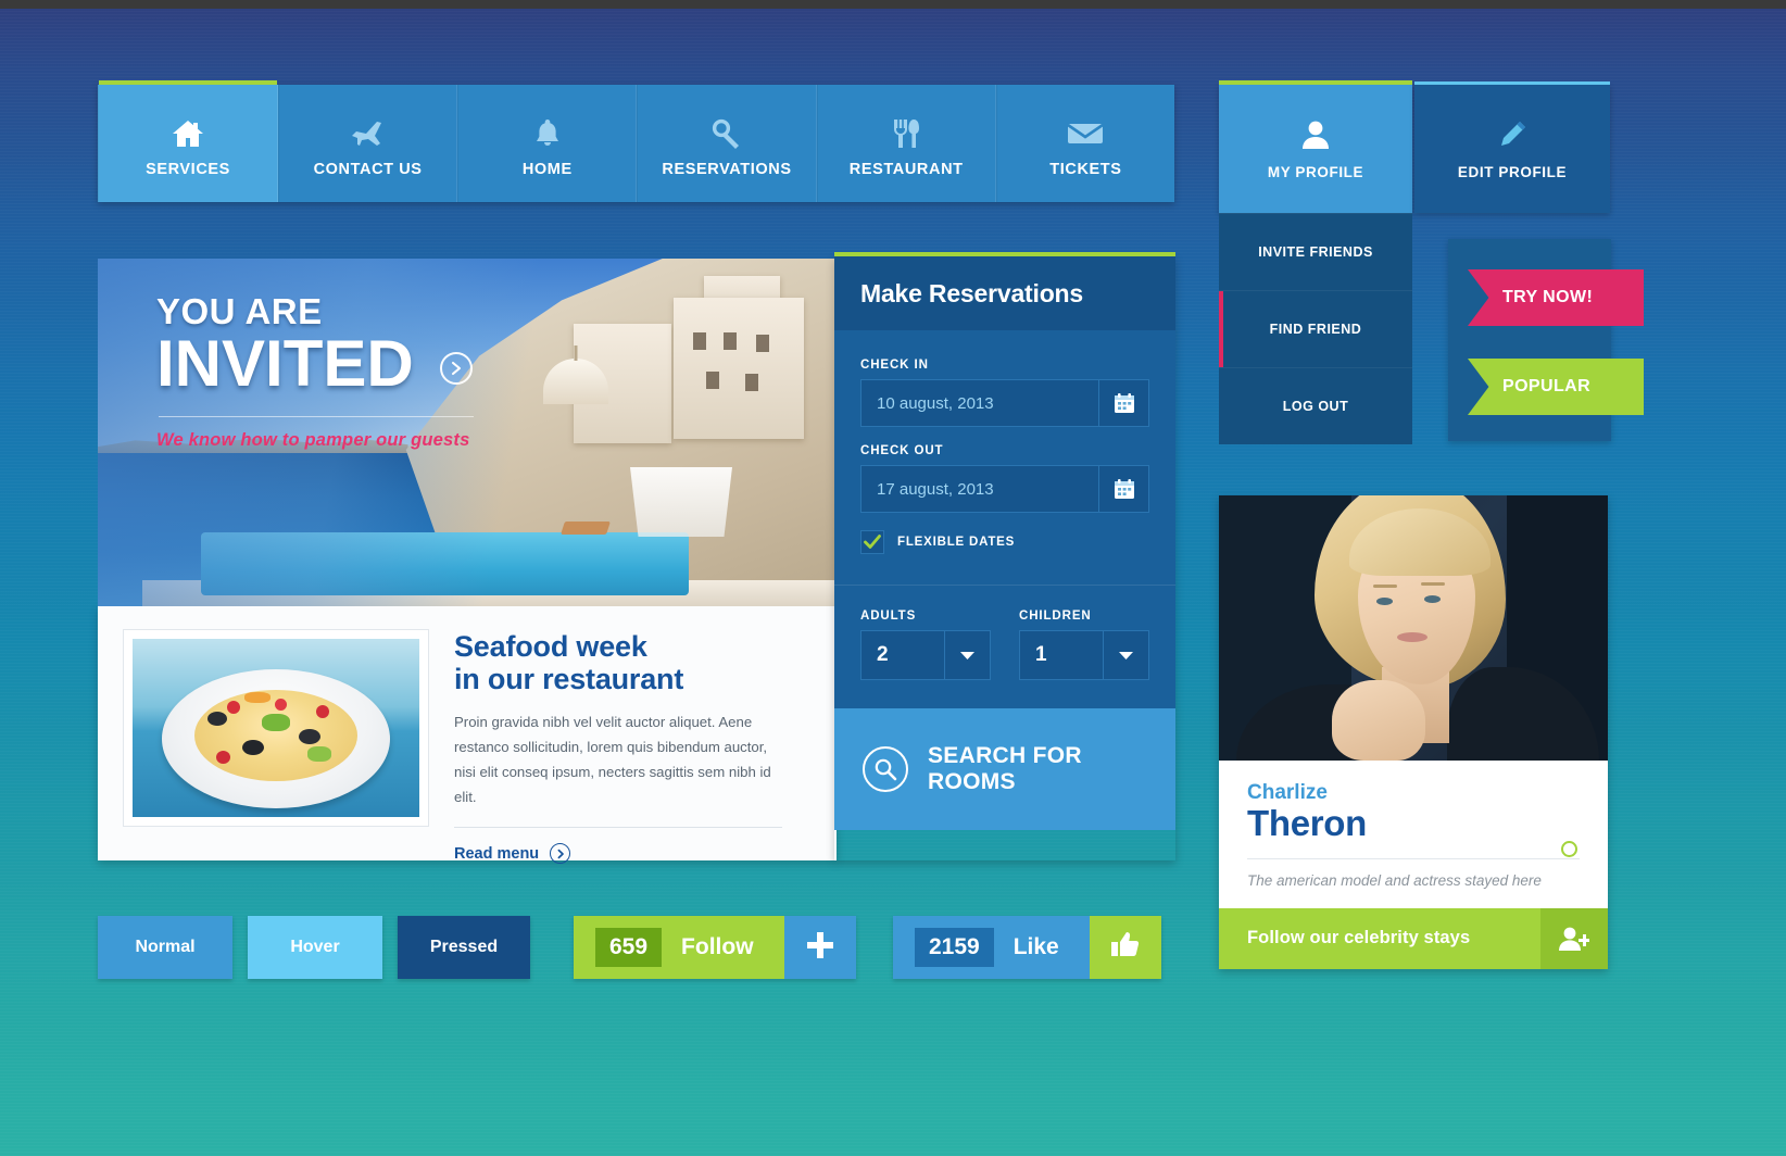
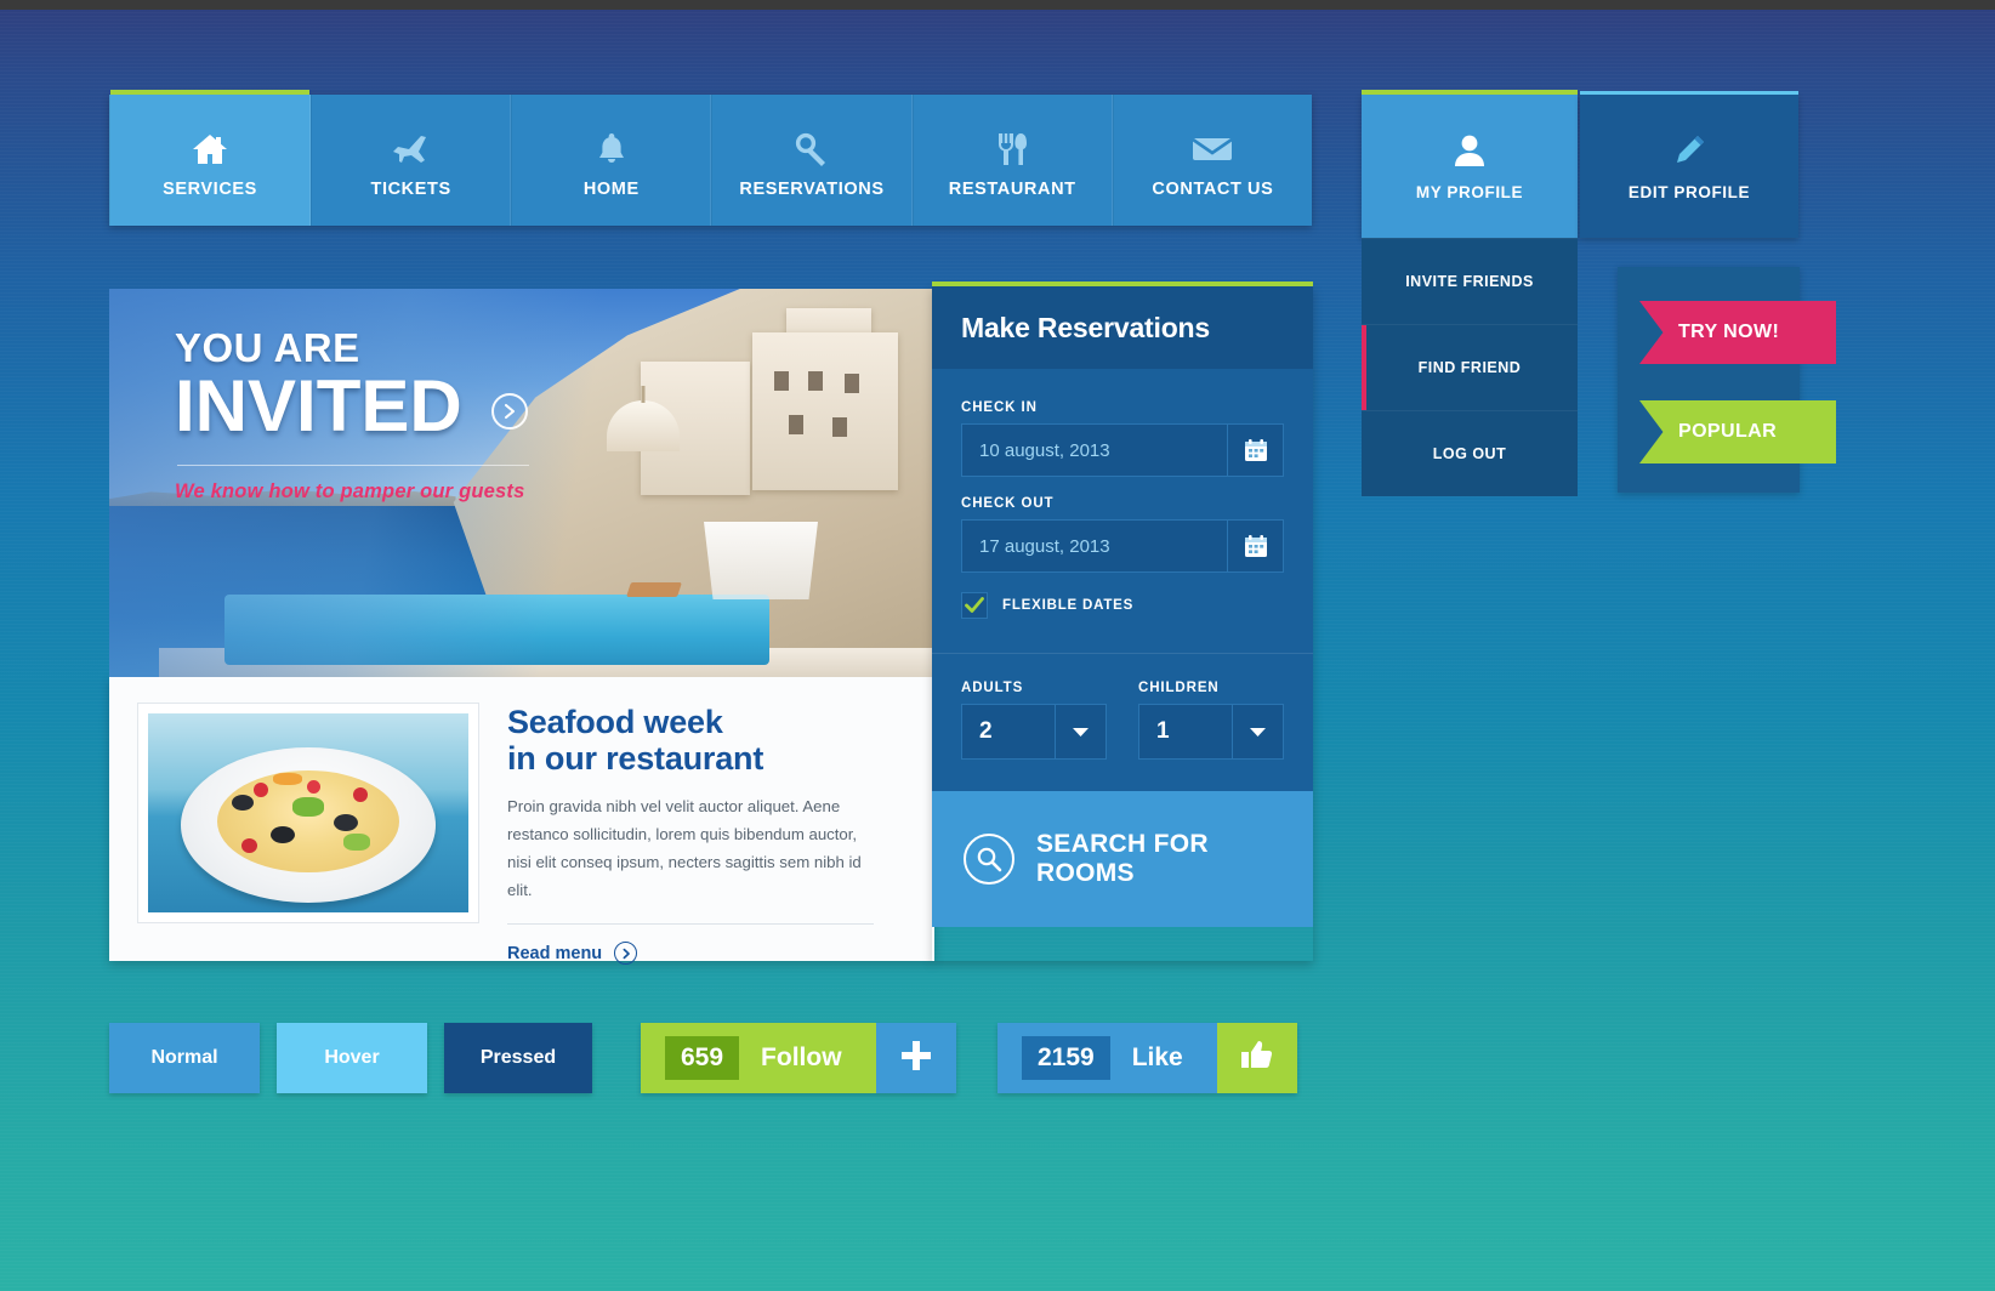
  SERVICES
- CONTACT US
+ TICKETS
  HOME
  RESERVATIONS
  RESTAURANT
- TICKETS
+ CONTACT US
  MY PROFILE
  EDIT PROFILE
  INVITE FRIENDS
  FIND FRIEND
  LOG OUT
  TRY NOW!
  POPULAR
  YOU ARE
  INVITED
  We know how to pamper our guests
  Seafood week
  in our restaurant
  Proin gravida nibh vel velit auctor aliquet. Aene restanco sollicitudin, lorem quis bibendum auctor, nisi elit conseq ipsum, necters sagittis sem nibh id elit.
  Read menu
  Make Reservations
  CHECK IN
  10 august, 2013
  CHECK OUT
  17 august, 2013
  FLEXIBLE DATES
  ADULTS
  2
  CHILDREN
  1
  SEARCH FOR ROOMS
- Charlize
- Theron
- The american model and actress stayed here
- Follow our celebrity stays
  Normal
  Hover
  Pressed
  659
  Follow
  2159
  Like
